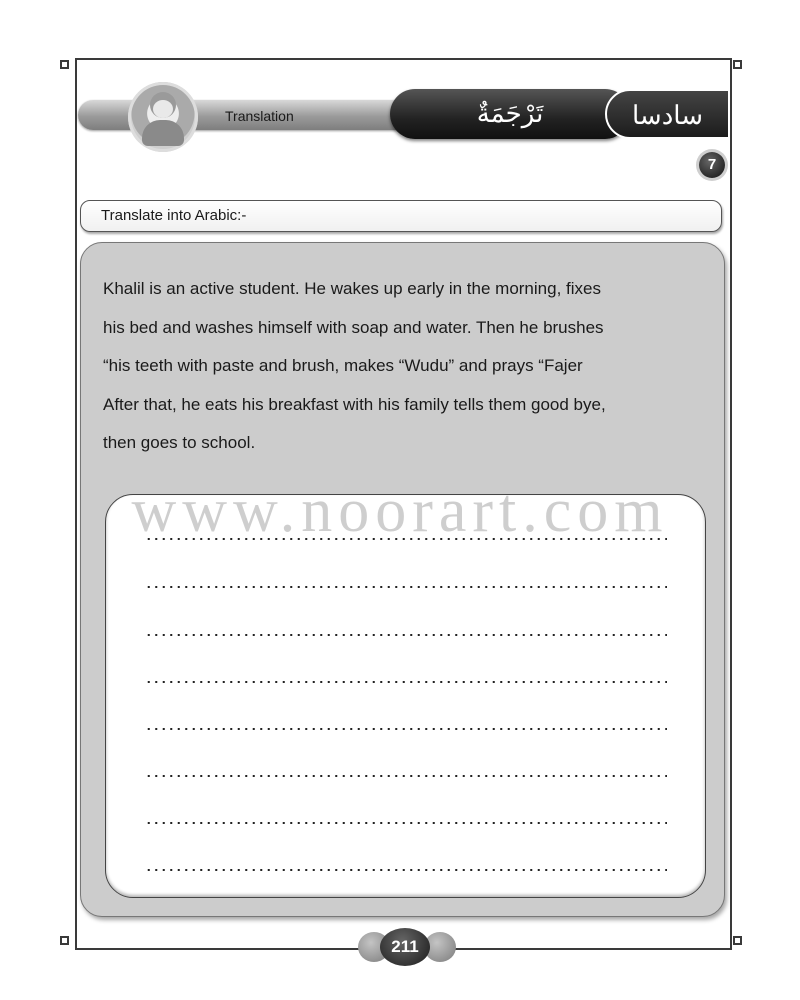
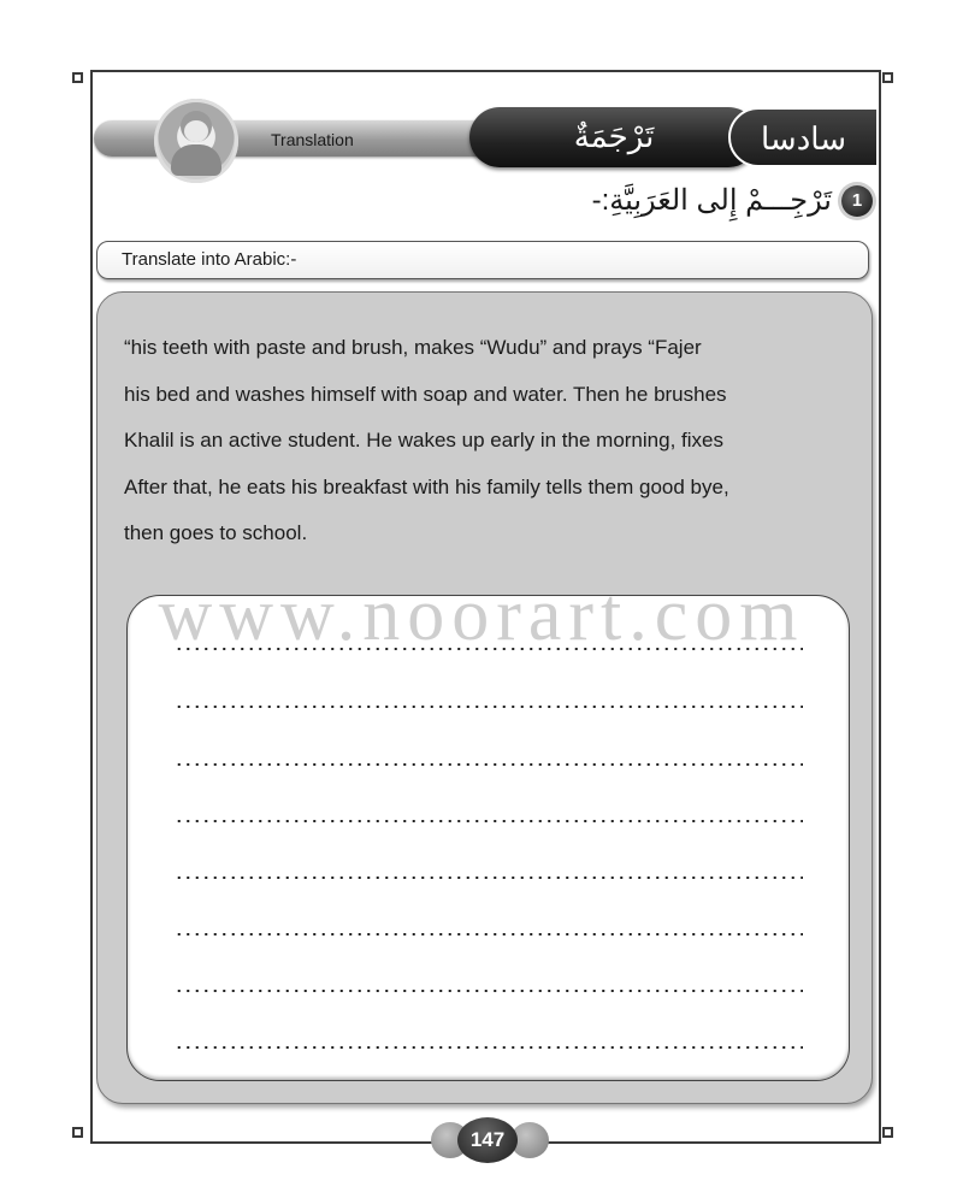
  Translation
  تَرْجَمَةٌ
  سادسا
- 7
+ 1
+ تَرْجِـــمْ إِلى العَرَبِيَّةِ:-
  Translate into Arabic:-
- Khalil is an active student. He wakes up early in the morning, fixes
+ “his teeth with paste and brush, makes “Wudu” and prays “Fajer
  his bed and washes himself with soap and water. Then he brushes
- “his teeth with paste and brush, makes “Wudu” and prays “Fajer
+ Khalil is an active student. He wakes up early in the morning, fixes
  After that, he eats his breakfast with his family tells them good bye,
  then goes to school.
  www.noorart.com
- 211
+ 147
